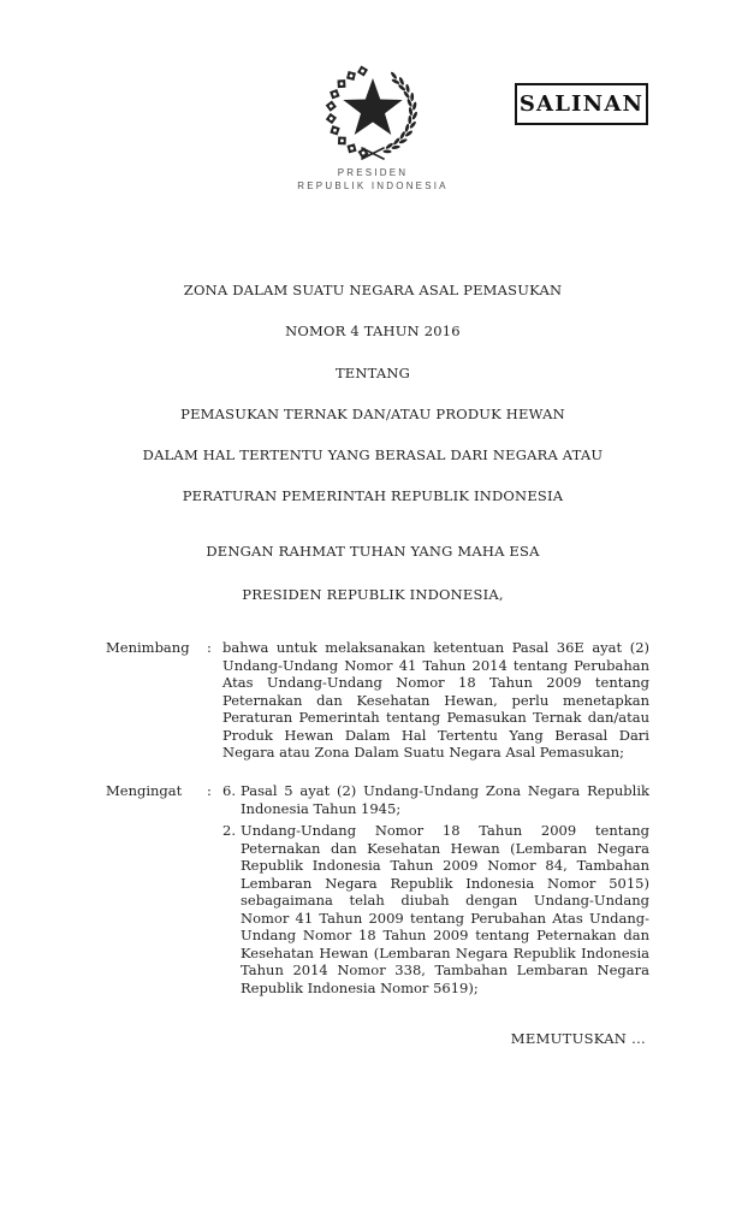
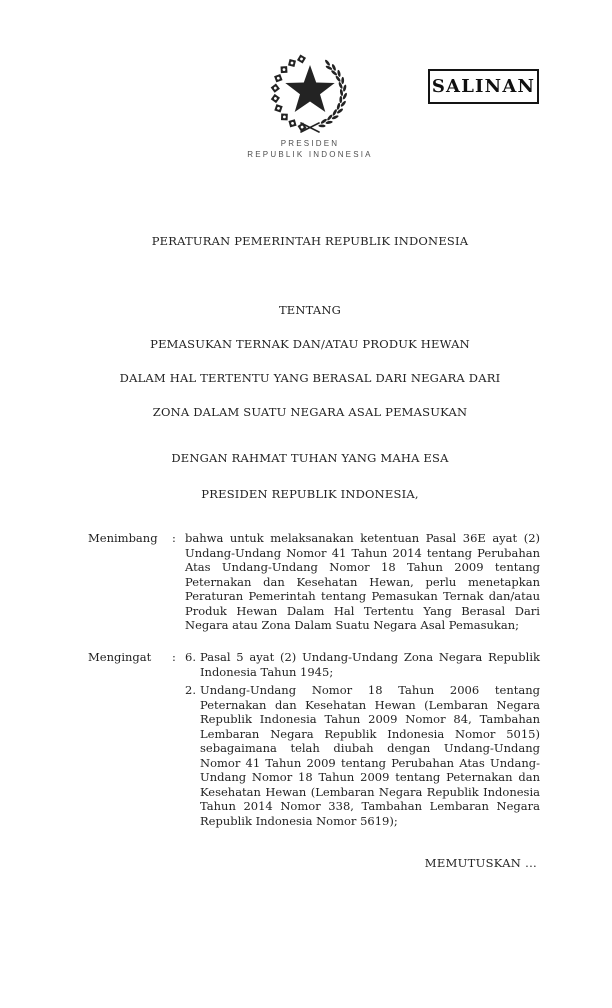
  PRESIDEN
  REPUBLIK INDONESIA
  SALINAN
- ZONA DALAM SUATU NEGARA ASAL PEMASUKAN
+ PERATURAN PEMERINTAH REPUBLIK INDONESIA
- NOMOR 4 TAHUN 2016
  TENTANG
  PEMASUKAN TERNAK DAN/ATAU PRODUK HEWAN
- DALAM HAL TERTENTU YANG BERASAL DARI NEGARA ATAU
+ DALAM HAL TERTENTU YANG BERASAL DARI NEGARA DARI
- PERATURAN PEMERINTAH REPUBLIK INDONESIA
+ ZONA DALAM SUATU NEGARA ASAL PEMASUKAN
  DENGAN RAHMAT TUHAN YANG MAHA ESA
  PRESIDEN REPUBLIK INDONESIA,
  Menimbang
  :
  bahwa untuk melaksanakan ketentuan Pasal 36E ayat (2) Undang-Undang Nomor 41 Tahun 2014 tentang Perubahan Atas Undang-Undang Nomor 18 Tahun 2009 tentang Peternakan dan Kesehatan Hewan, perlu menetapkan Peraturan Pemerintah tentang Pemasukan Ternak dan/atau Produk Hewan Dalam Hal Tertentu Yang Berasal Dari Negara atau Zona Dalam Suatu Negara Asal Pemasukan;
  Mengingat
  :
  6.
  Pasal 5 ayat (2) Undang-Undang Zona Negara Republik Indonesia Tahun 1945;
  2.
- Undang-Undang Nomor 18 Tahun 2009 tentang Peternakan dan Kesehatan Hewan (Lembaran Negara Republik Indonesia Tahun 2009 Nomor 84, Tambahan Lembaran Negara Republik Indonesia Nomor 5015) sebagaimana telah diubah dengan Undang-Undang Nomor 41 Tahun 2009 tentang Perubahan Atas Undang-Undang Nomor 18 Tahun 2009 tentang Peternakan dan Kesehatan Hewan (Lembaran Negara Republik Indonesia Tahun 2014 Nomor 338, Tambahan Lembaran Negara Republik Indonesia Nomor 5619);
+ Undang-Undang Nomor 18 Tahun 2006 tentang Peternakan dan Kesehatan Hewan (Lembaran Negara Republik Indonesia Tahun 2009 Nomor 84, Tambahan Lembaran Negara Republik Indonesia Nomor 5015) sebagaimana telah diubah dengan Undang-Undang Nomor 41 Tahun 2009 tentang Perubahan Atas Undang-Undang Nomor 18 Tahun 2009 tentang Peternakan dan Kesehatan Hewan (Lembaran Negara Republik Indonesia Tahun 2014 Nomor 338, Tambahan Lembaran Negara Republik Indonesia Nomor 5619);
  MEMUTUSKAN ...
